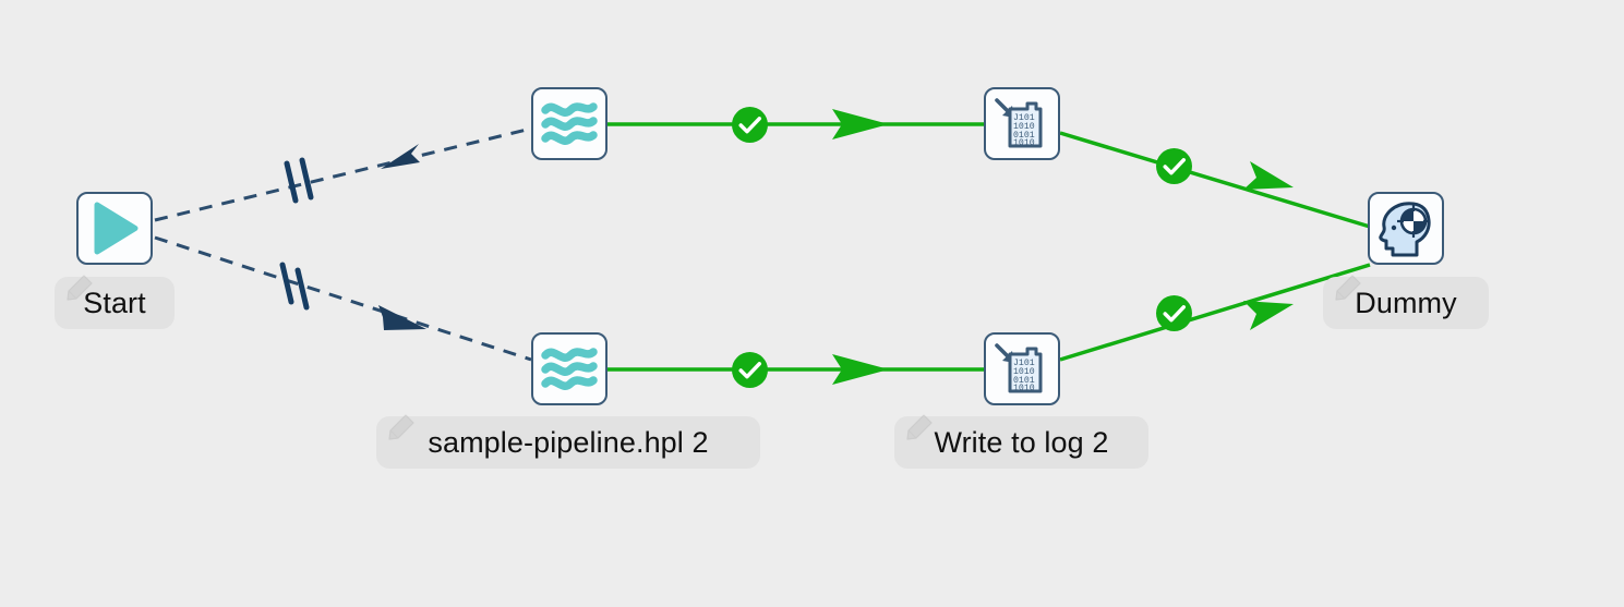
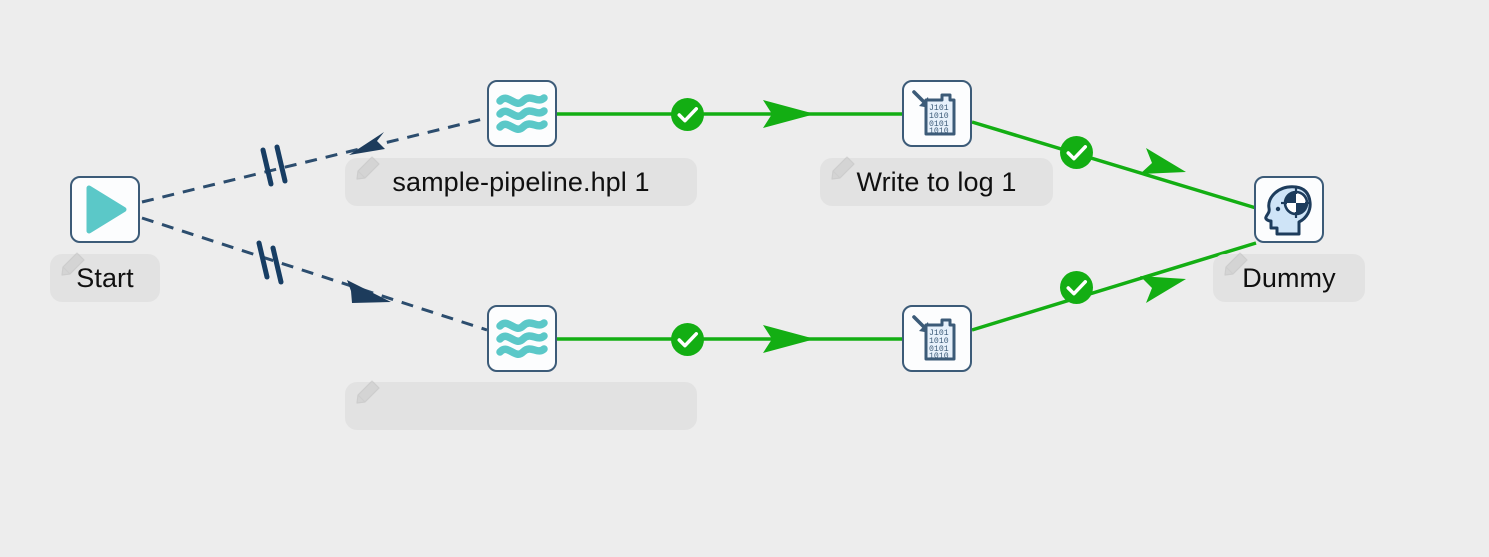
  J101
  1010
  0101
  1010
  J101
  1010
  0101
  1010
  Start
+ sample-pipeline.hpl 1
+ Write to log 1
  Dummy
- sample-pipeline.hpl 2
- Write to log 2
